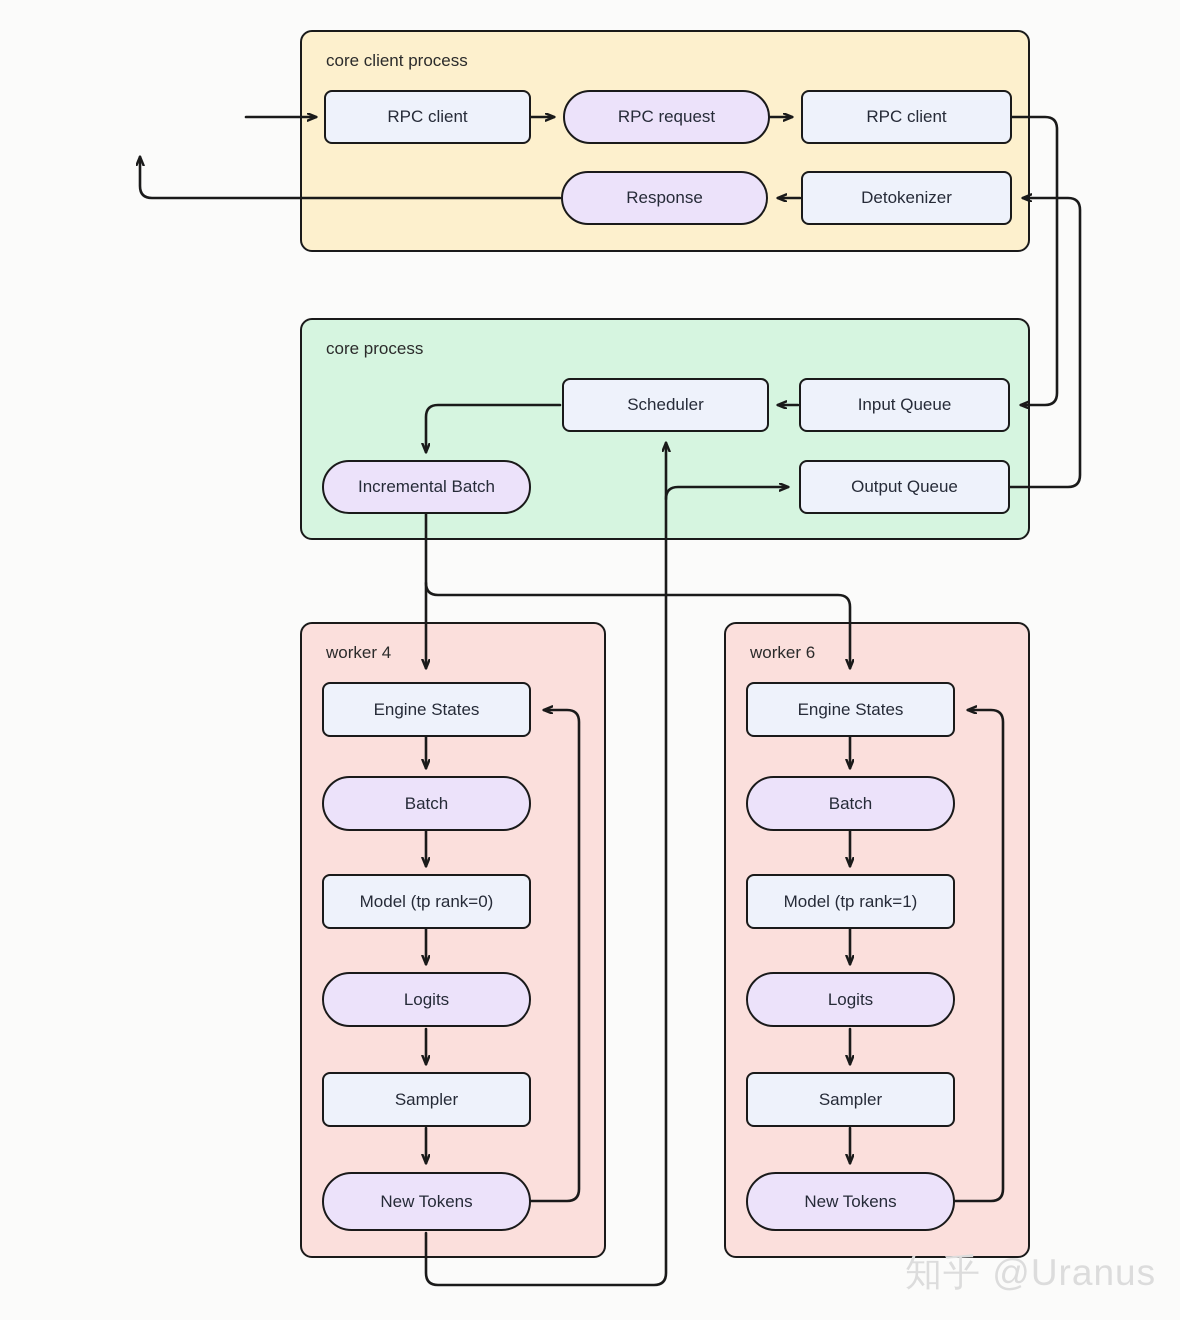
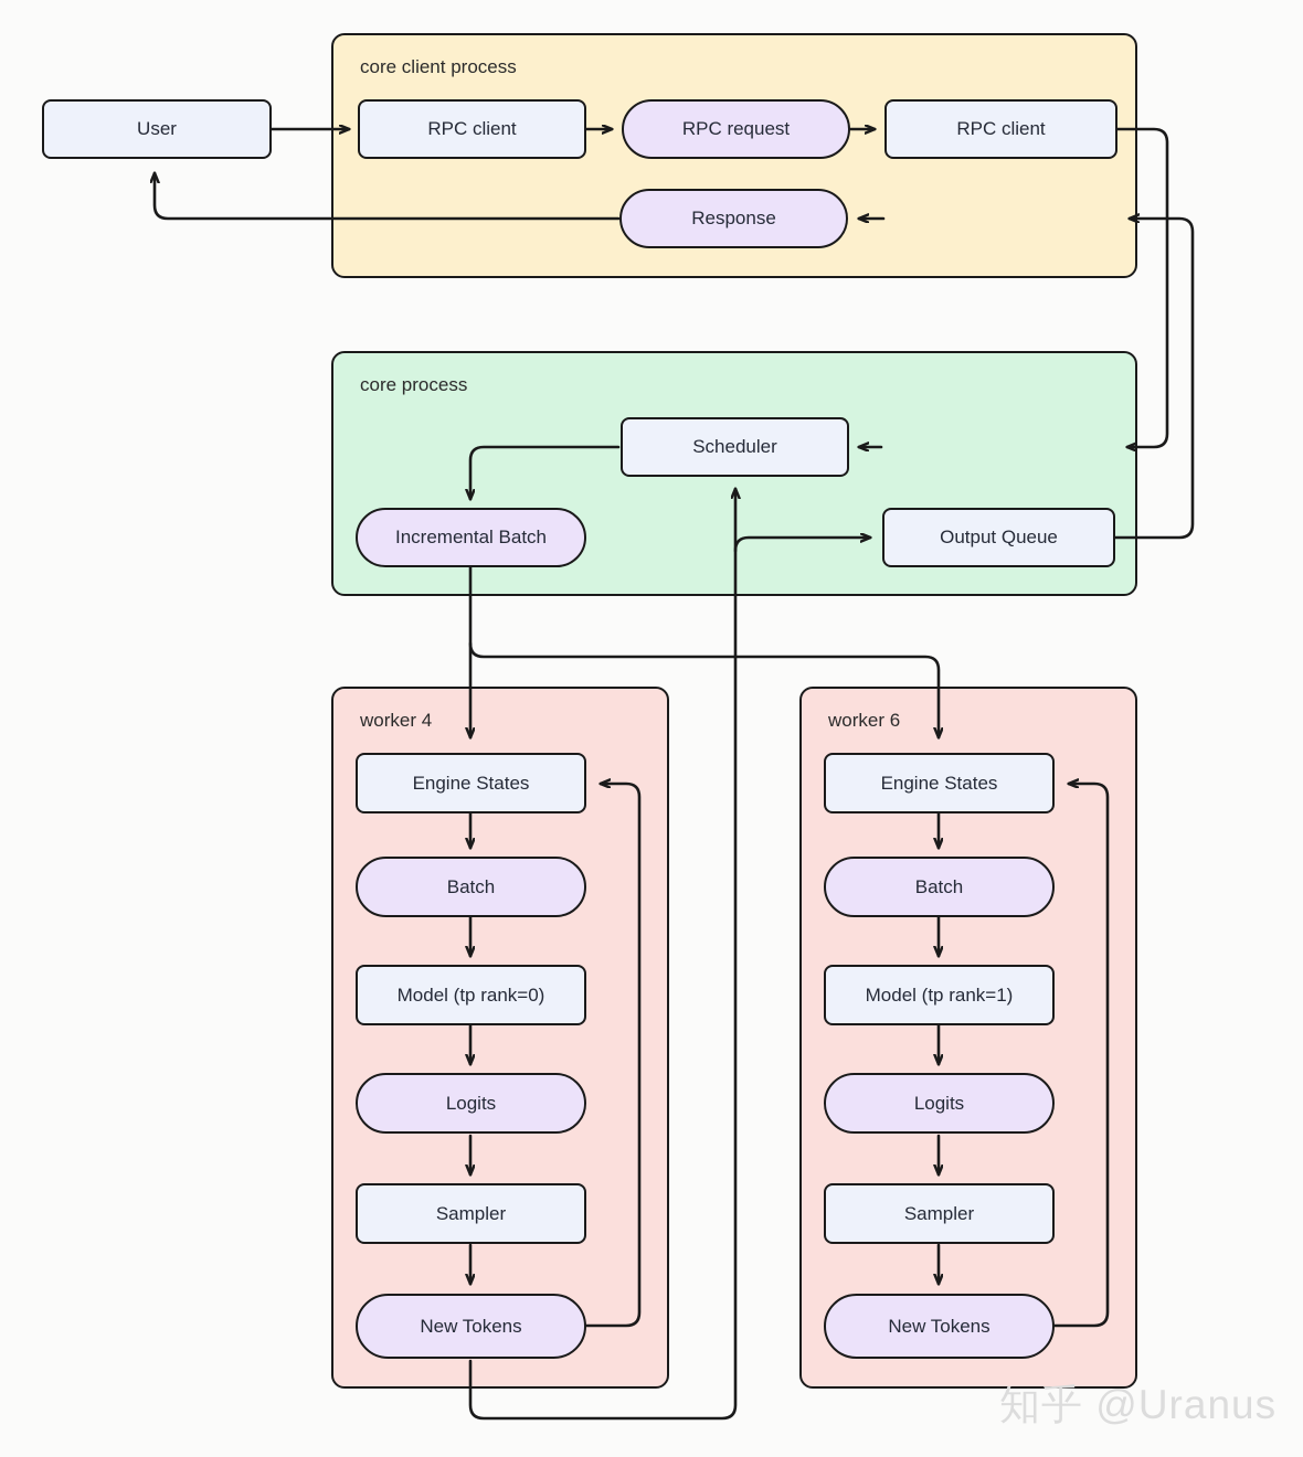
  core client process
  core process
  worker 4
  worker 6
+ User
  RPC client
  RPC request
  RPC client
  Response
- Detokenizer
  Scheduler
- Input Queue
  Output Queue
  Incremental Batch
  Engine States
  Batch
  Model (tp rank=0)
  Logits
  Sampler
  New Tokens
  Engine States
  Batch
  Model (tp rank=1)
  Logits
  Sampler
  New Tokens
  知乎 @Uranus
